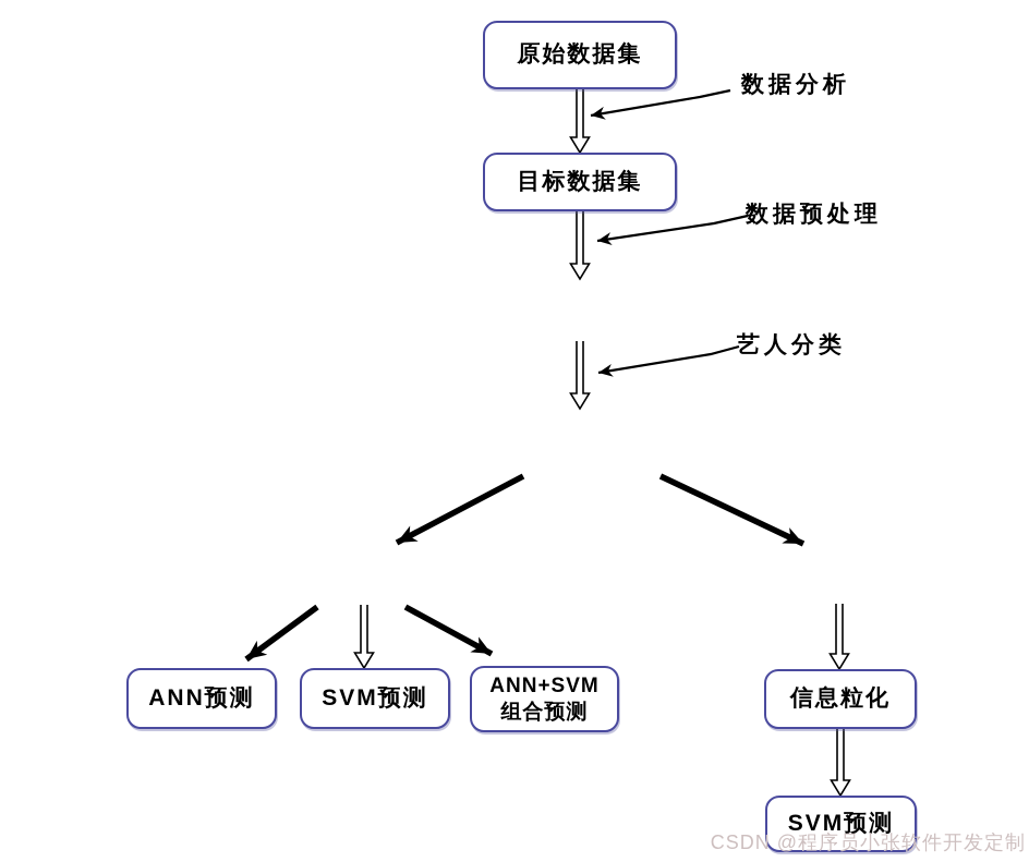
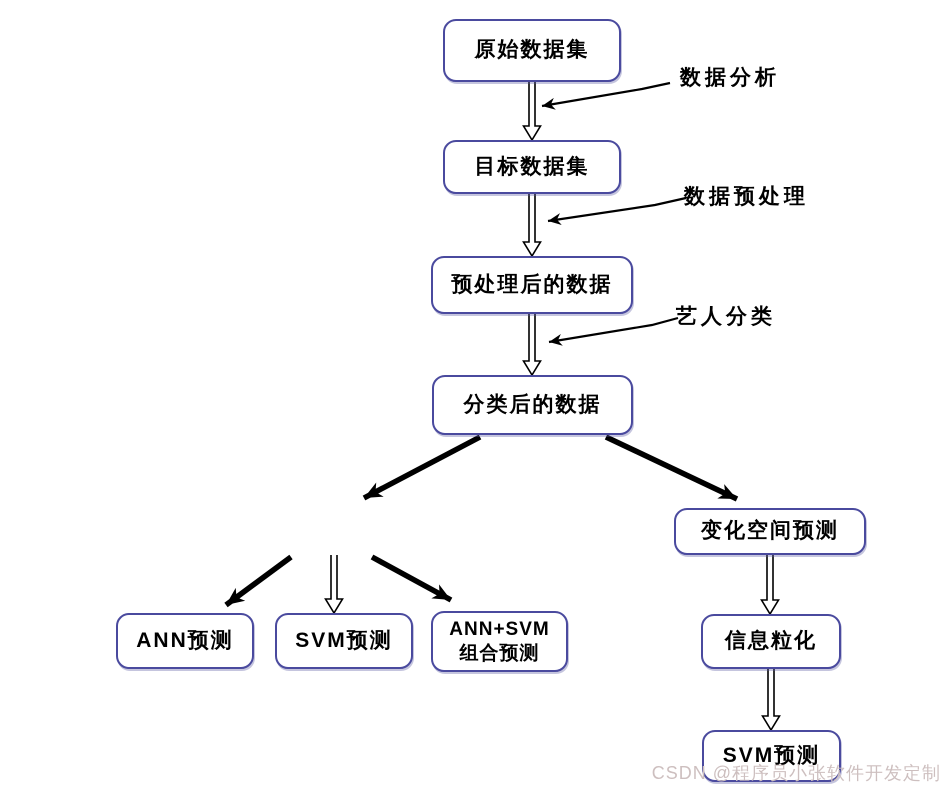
  原始数据集
  目标数据集
+ 预处理后的数据
+ 分类后的数据
+ 变化空间预测
  ANN预测
  SVM预测
  ANN+SVM
  组合预测
  信息粒化
  SVM预测
  数据分析
  数据预处理
  艺人分类
  CSDN @程序员小张软件开发定制
